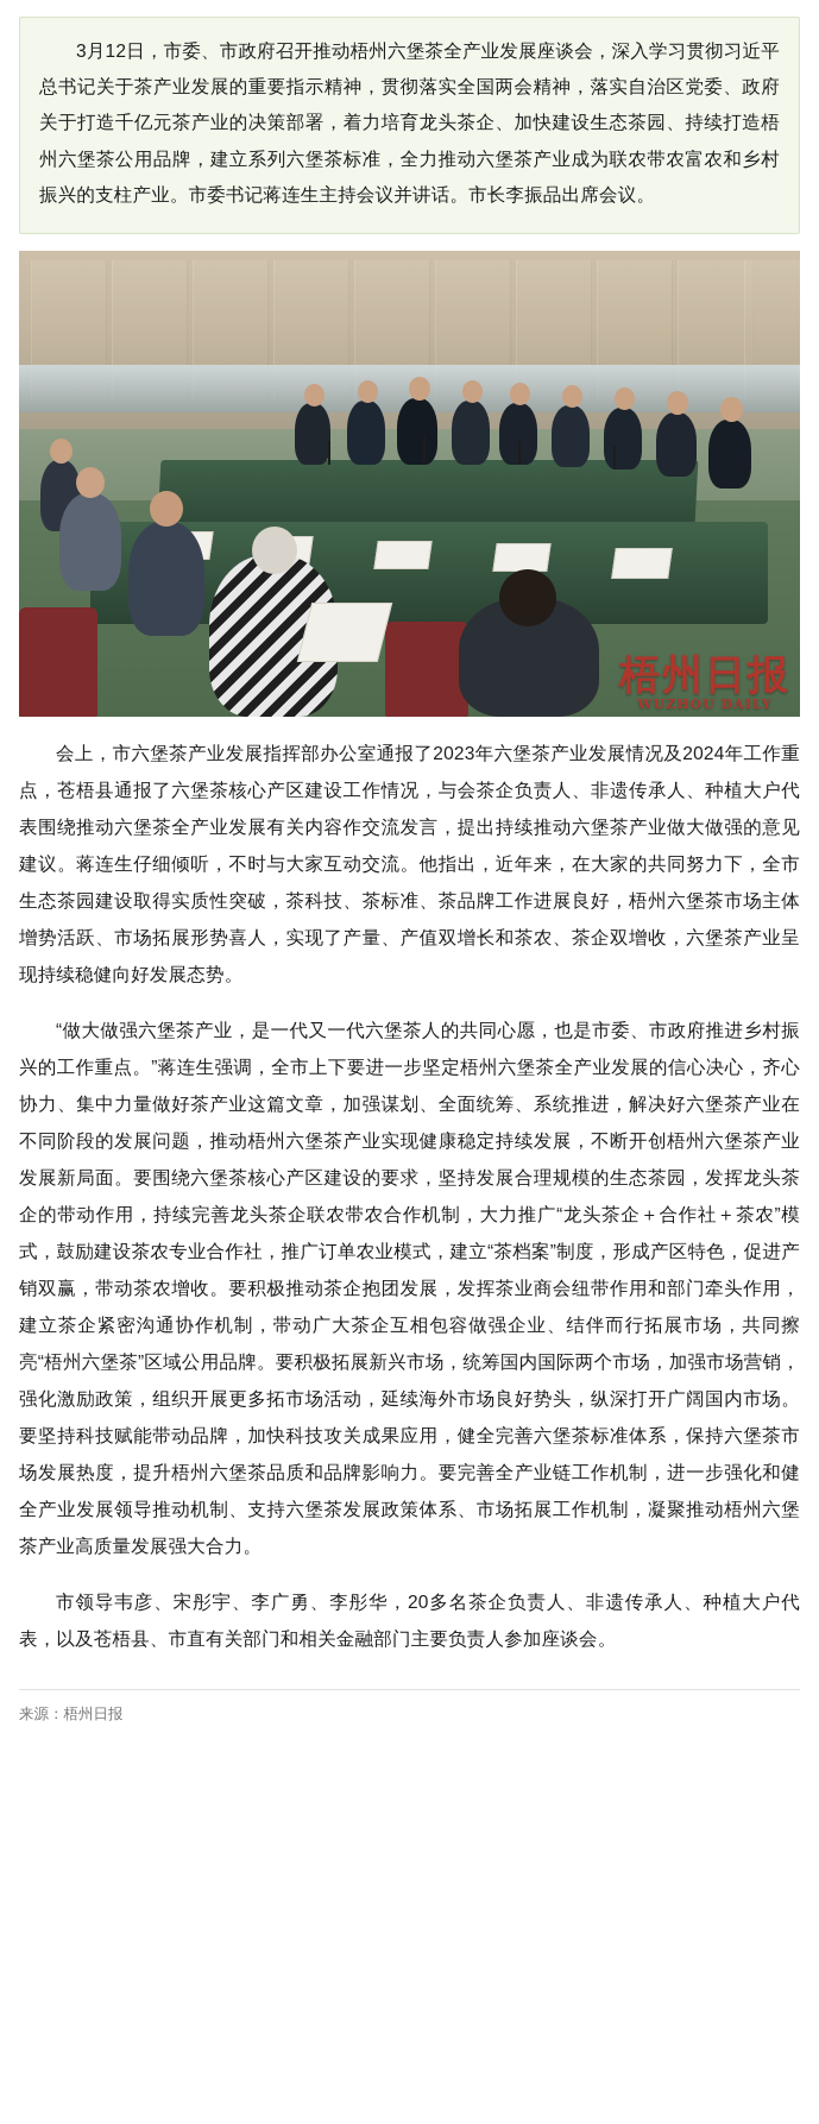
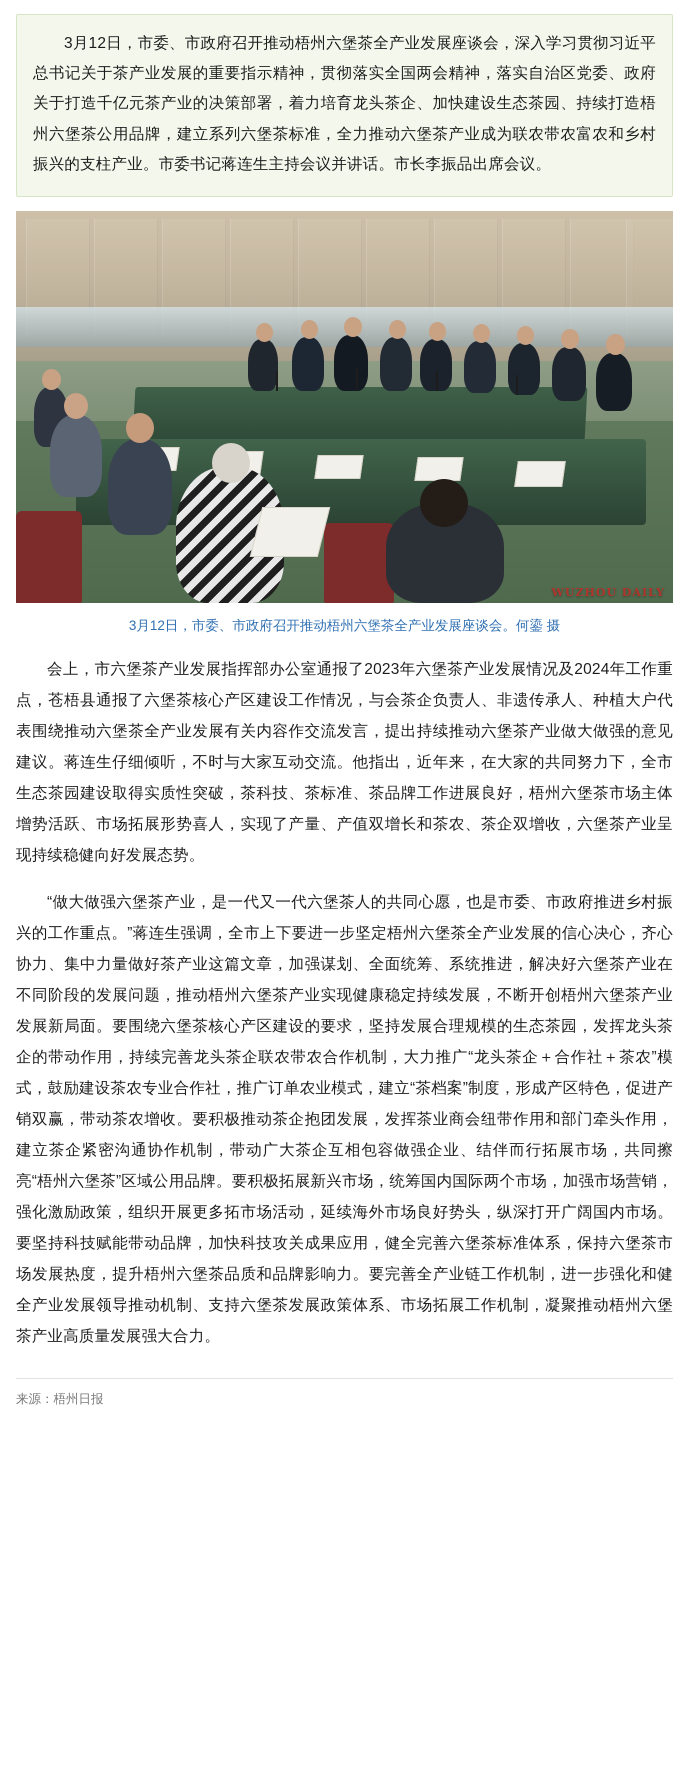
  3月12日，市委、市政府召开推动梧州六堡茶全产业发展座谈会，深入学习贯彻习近平总书记关于茶产业发展的重要指示精神，贯彻落实全国两会精神，落实自治区党委、政府关于打造千亿元茶产业的决策部署，着力培育龙头茶企、加快建设生态茶园、持续打造梧州六堡茶公用品牌，建立系列六堡茶标准，全力推动六堡茶产业成为联农带农富农和乡村振兴的支柱产业。市委书记蒋连生主持会议并讲话。市长李振品出席会议。
- 梧州日报
  WUZHOU DAILY
+ 3月12日，市委、市政府召开推动梧州六堡茶全产业发展座谈会。何鎏 摄
  会上，市六堡茶产业发展指挥部办公室通报了2023年六堡茶产业发展情况及2024年工作重点，苍梧县通报了六堡茶核心产区建设工作情况，与会茶企负责人、非遗传承人、种植大户代表围绕推动六堡茶全产业发展有关内容作交流发言，提出持续推动六堡茶产业做大做强的意见建议。蒋连生仔细倾听，不时与大家互动交流。他指出，近年来，在大家的共同努力下，全市生态茶园建设取得实质性突破，茶科技、茶标准、茶品牌工作进展良好，梧州六堡茶市场主体增势活跃、市场拓展形势喜人，实现了产量、产值双增长和茶农、茶企双增收，六堡茶产业呈现持续稳健向好发展态势。
  “做大做强六堡茶产业，是一代又一代六堡茶人的共同心愿，也是市委、市政府推进乡村振兴的工作重点。”蒋连生强调，全市上下要进一步坚定梧州六堡茶全产业发展的信心决心，齐心协力、集中力量做好茶产业这篇文章，加强谋划、全面统筹、系统推进，解决好六堡茶产业在不同阶段的发展问题，推动梧州六堡茶产业实现健康稳定持续发展，不断开创梧州六堡茶产业发展新局面。要围绕六堡茶核心产区建设的要求，坚持发展合理规模的生态茶园，发挥龙头茶企的带动作用，持续完善龙头茶企联农带农合作机制，大力推广“龙头茶企＋合作社＋茶农”模式，鼓励建设茶农专业合作社，推广订单农业模式，建立“茶档案”制度，形成产区特色，促进产销双赢，带动茶农增收。要积极推动茶企抱团发展，发挥茶业商会纽带作用和部门牵头作用，建立茶企紧密沟通协作机制，带动广大茶企互相包容做强企业、结伴而行拓展市场，共同擦亮“梧州六堡茶”区域公用品牌。要积极拓展新兴市场，统筹国内国际两个市场，加强市场营销，强化激励政策，组织开展更多拓市场活动，延续海外市场良好势头，纵深打开广阔国内市场。要坚持科技赋能带动品牌，加快科技攻关成果应用，健全完善六堡茶标准体系，保持六堡茶市场发展热度，提升梧州六堡茶品质和品牌影响力。要完善全产业链工作机制，进一步强化和健全产业发展领导推动机制、支持六堡茶发展政策体系、市场拓展工作机制，凝聚推动梧州六堡茶产业高质量发展强大合力。
- 市领导韦彦、宋彤宇、李广勇、李彤华，20多名茶企负责人、非遗传承人、种植大户代表，以及苍梧县、市直有关部门和相关金融部门主要负责人参加座谈会。
  来源：梧州日报
